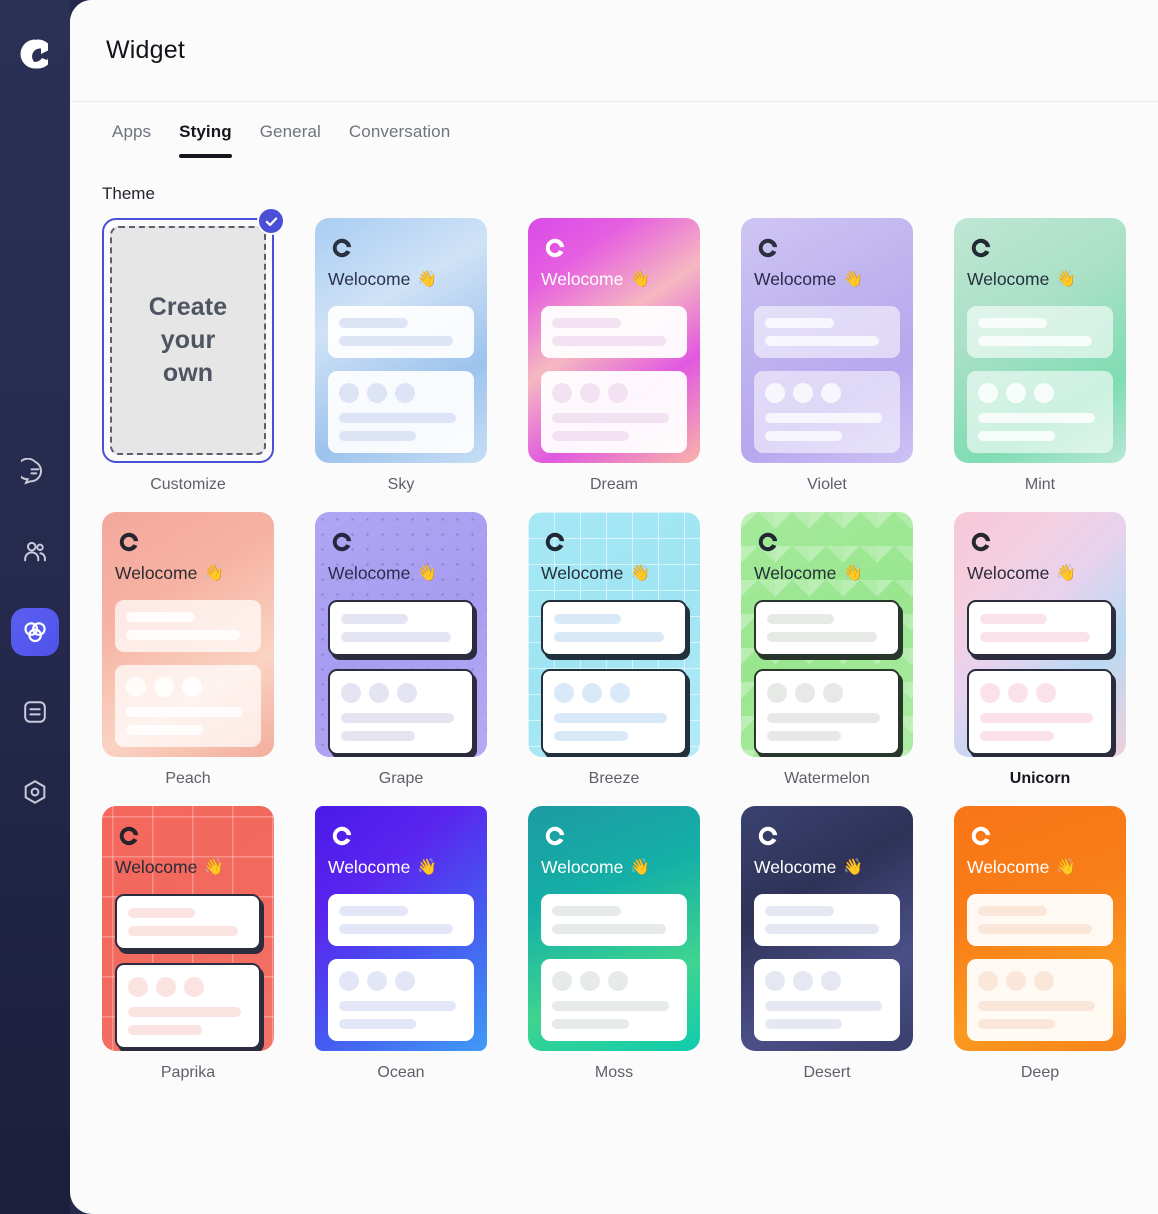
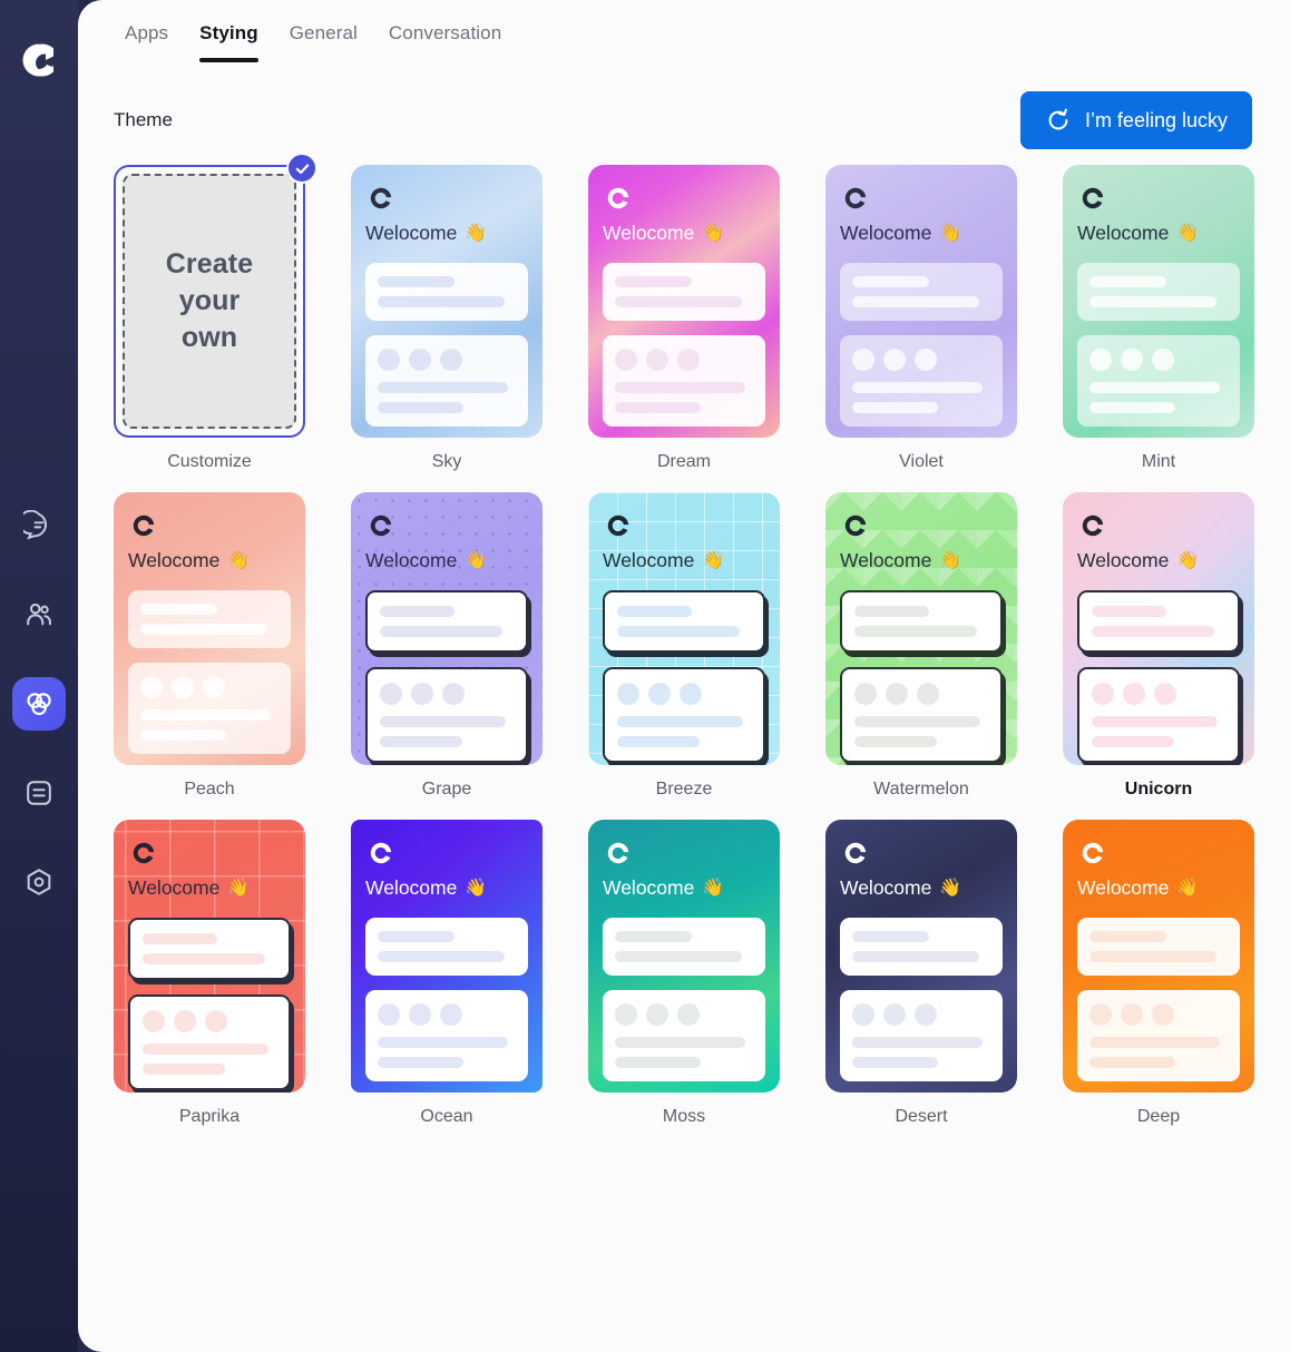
- Widget
  Apps
  Stying
  General
  Conversation
  Theme
+ I’m feeling lucky
  Create
  your
  own
  Customize
  Welocome
  👋
  Sky
  Welocome
  👋
  Dream
  Welocome
  👋
  Violet
  Welocome
  👋
  Mint
  Welocome
  👋
  Peach
  Welocome
  👋
  Grape
  Welocome
  👋
  Breeze
  Welocome
  👋
  Watermelon
  Welocome
  👋
  Unicorn
  Welocome
  👋
  Paprika
  Welocome
  👋
  Ocean
  Welocome
  👋
  Moss
  Welocome
  👋
  Desert
  Welocome
  👋
  Deep
